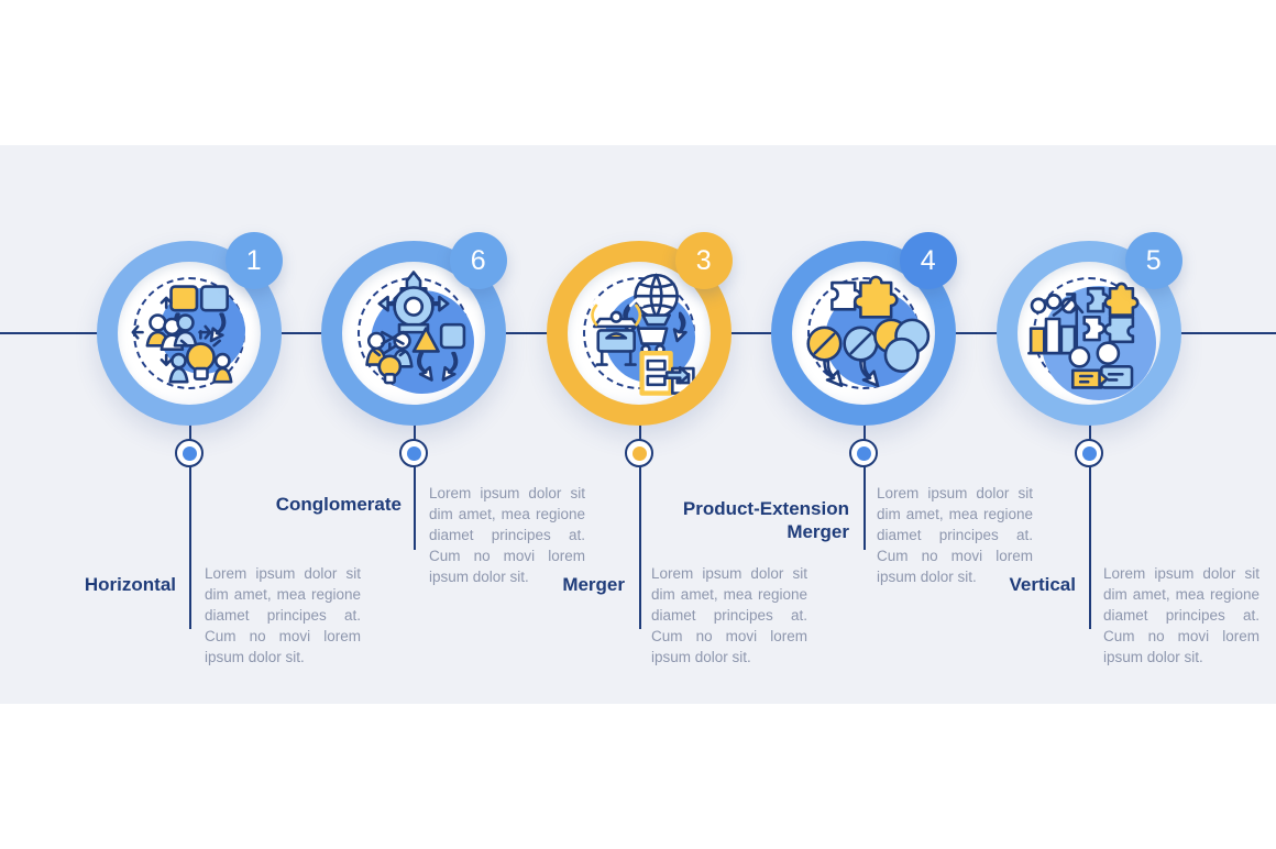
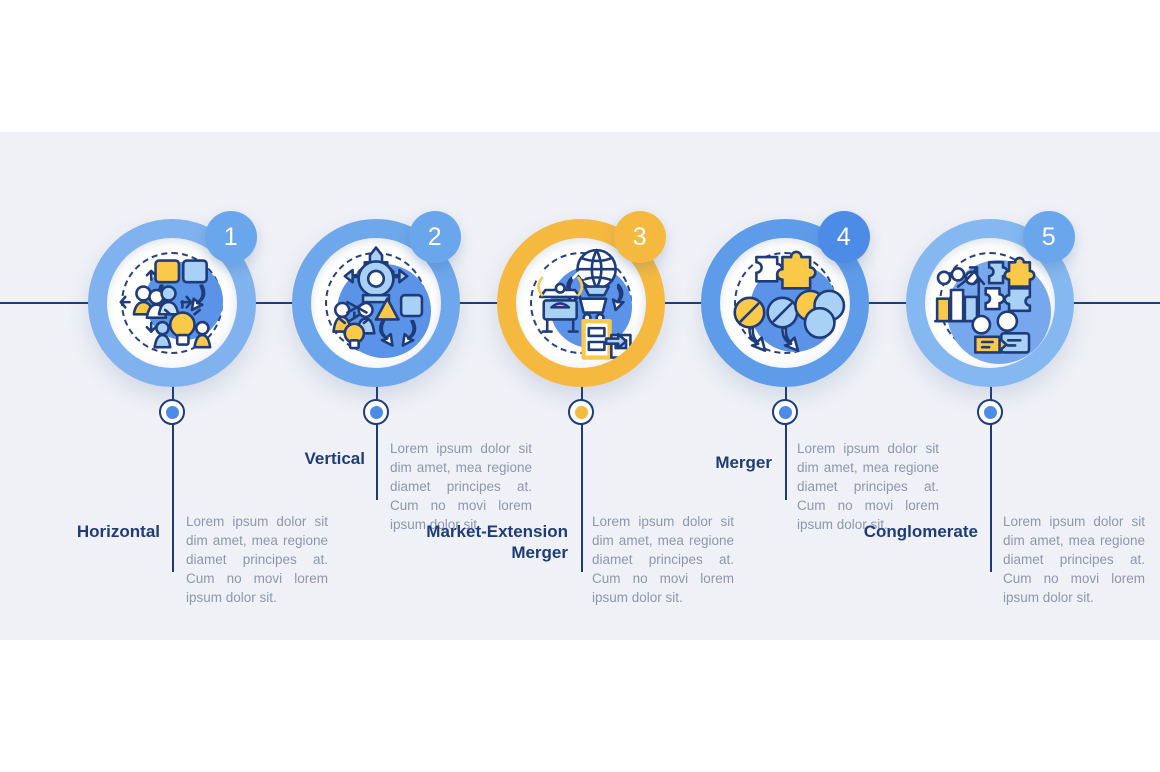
  1
  Horizontal
  Lorem ipsum dolor sit dim amet, mea regione diamet principes at. Cum no movi lorem ipsum dolor sit.
- 6
+ 2
- Conglomerate
+ Vertical
  Lorem ipsum dolor sit dim amet, mea regione diamet principes at. Cum no movi lorem ipsum dolor sit.
  3
+ Market-Extension
  Merger
  Lorem ipsum dolor sit dim amet, mea regione diamet principes at. Cum no movi lorem ipsum dolor sit.
  4
- Product-Extension
  Merger
  Lorem ipsum dolor sit dim amet, mea regione diamet principes at. Cum no movi lorem ipsum dolor sit.
  5
- Vertical
+ Conglomerate
  Lorem ipsum dolor sit dim amet, mea regione diamet principes at. Cum no movi lorem ipsum dolor sit.
